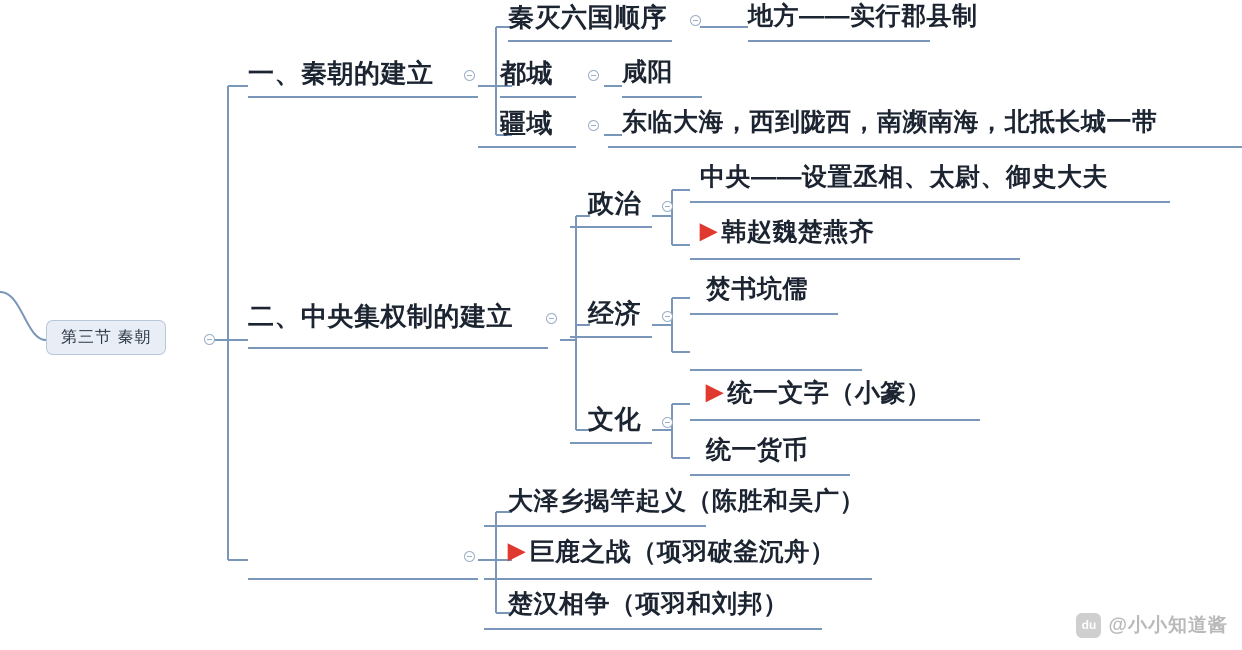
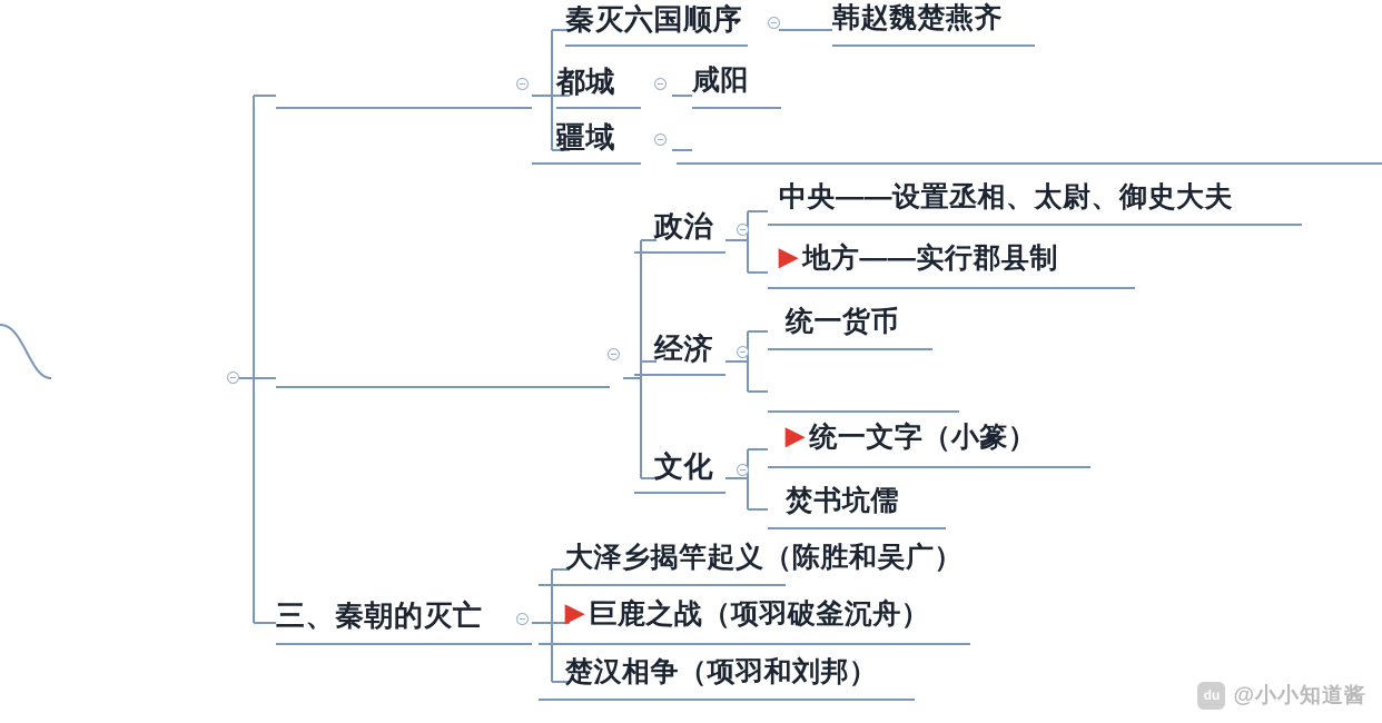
- 第三节 秦朝
- 一、秦朝的建立
  秦灭六国顺序
- 地方——实行郡县制
+ 韩赵魏楚燕齐
  都城
  咸阳
  疆域
- 东临大海，西到陇西，南濒南海，北抵长城一带
- 二、中央集权制的建立
  政治
  中央——设置丞相、太尉、御史大夫
- ▶ 韩赵魏楚燕齐
+ ▶ 地方——实行郡县制
  经济
- 焚书坑儒
+ 统一货币
  文化
  ▶ 统一文字（小篆）
- 统一货币
+ 焚书坑儒
+ 三、秦朝的灭亡
  大泽乡揭竿起义（陈胜和吴广）
  ▶ 巨鹿之战（项羽破釜沉舟）
  楚汉相争（项羽和刘邦）
  du
  @小小知道酱
